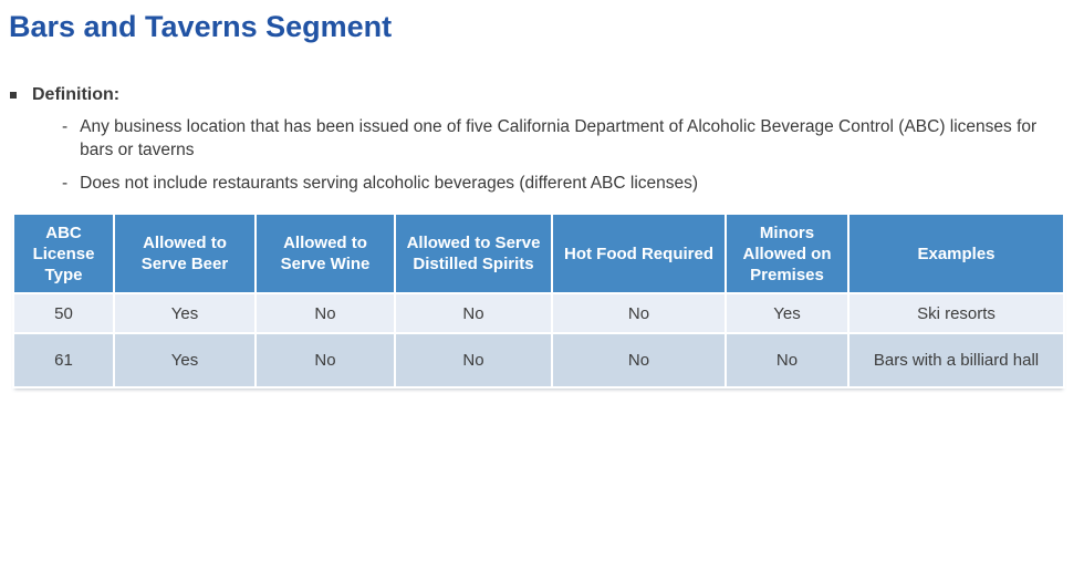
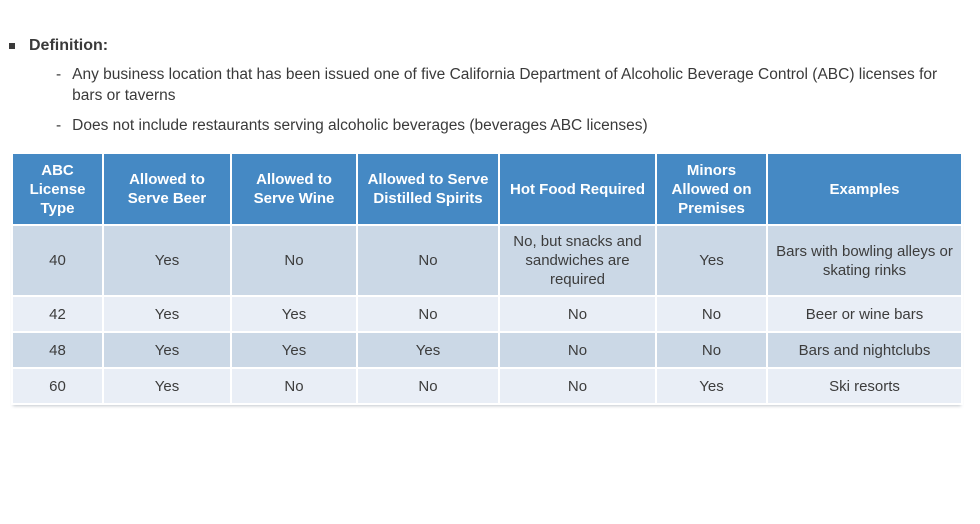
- Bars and Taverns Segment
  Definition:
  -
  Any business location that has been issued one of five California Department of Alcoholic Beverage Control (ABC) licenses for bars or taverns
  -
- Does not include restaurants serving alcoholic beverages (different ABC licenses)
+ Does not include restaurants serving alcoholic beverages (beverages ABC licenses)
  ABC License Type	Allowed to Serve Beer	Allowed to Serve Wine	Allowed to Serve Distilled Spirits	Hot Food Required	Minors Allowed on Premises	Examples
+ 40	Yes	No	No	No, but snacks and sandwiches are required	Yes	Bars with bowling alleys or skating rinks
+ 42	Yes	Yes	No	No	No	Beer or wine bars
+ 48	Yes	Yes	Yes	No	No	Bars and nightclubs
- 50	Yes	No	No	No	Yes	Ski resorts
+ 60	Yes	No	No	No	Yes	Ski resorts
- 61	Yes	No	No	No	No	Bars with a billiard hall
